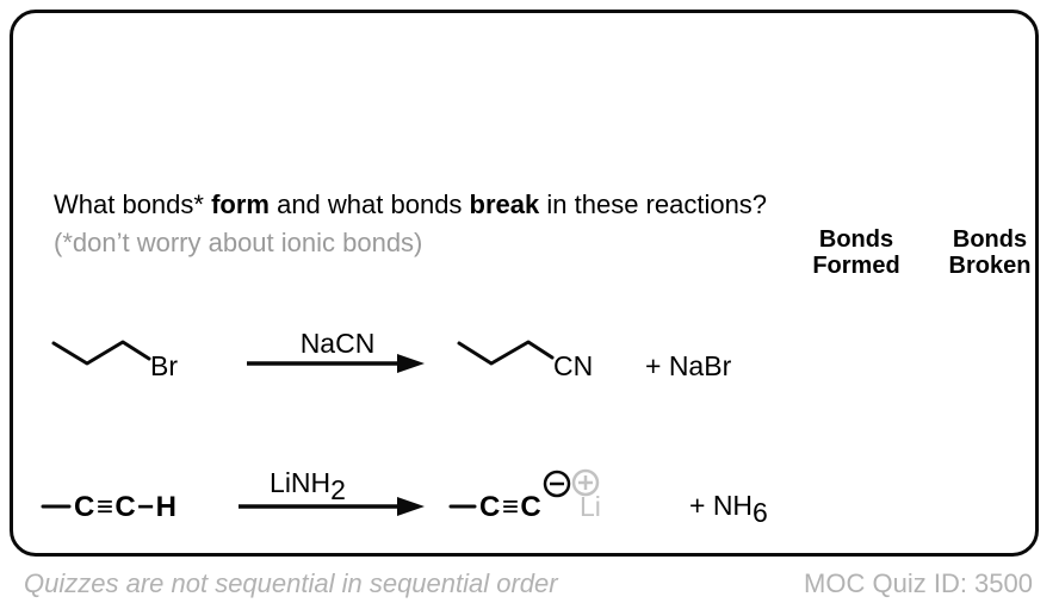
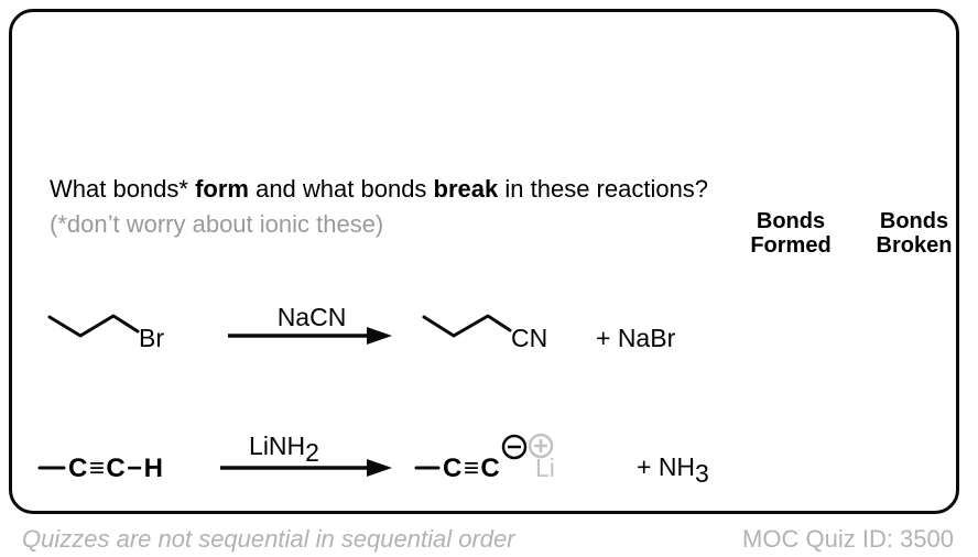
  What bonds* form and what bonds break in these reactions?
- (*don’t worry about ionic bonds)
+ (*don’t worry about ionic these)
  Bonds
  Formed
  Bonds
  Broken
  Br
  NaCN
  CN
  + NaBr
  C≡C−H
  LiNH2
  C≡C
  Li
- + NH6
+ + NH3
  Quizzes are not sequential in sequential order
  MOC Quiz ID: 3500
